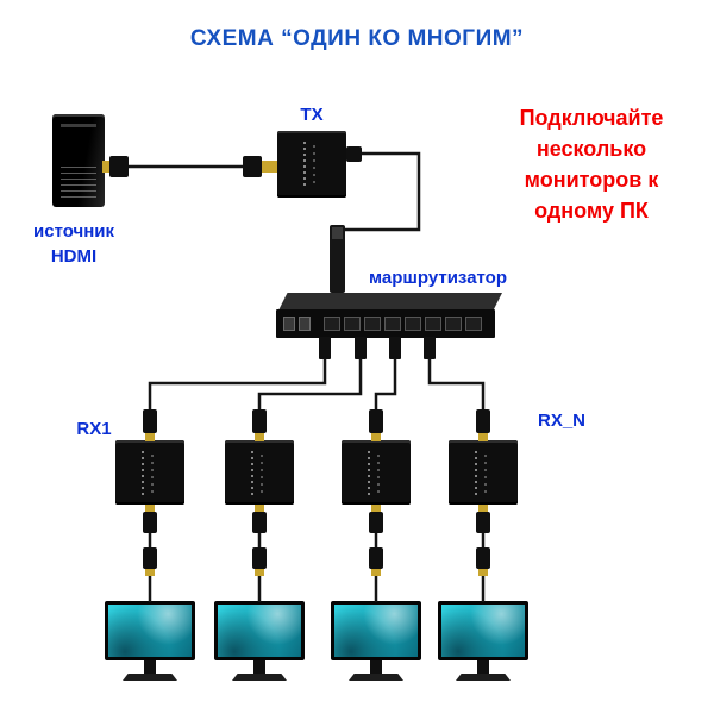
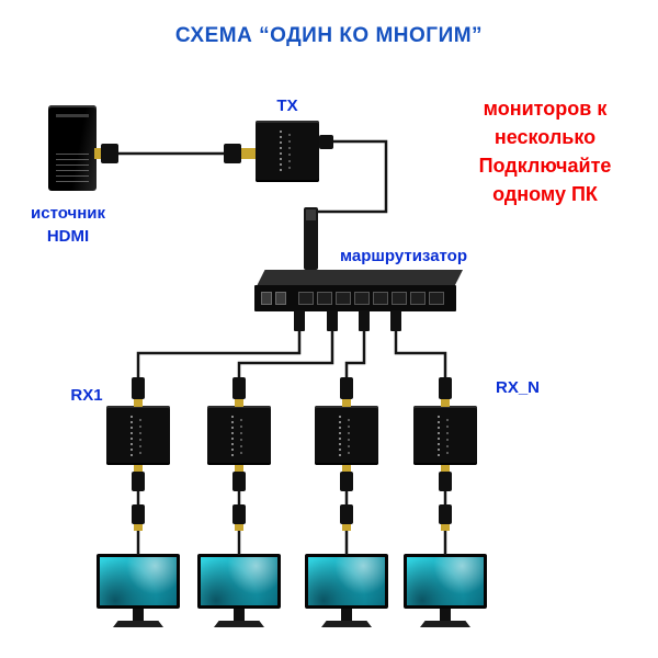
  СХЕМА “ОДИН КО МНОГИМ”
- Подключайте
+ мониторов к
  несколько
- мониторов к
+ Подключайте
  одному ПК
  источник
  HDMI
  TX
  маршрутизатор
  RX1
  RX_N
